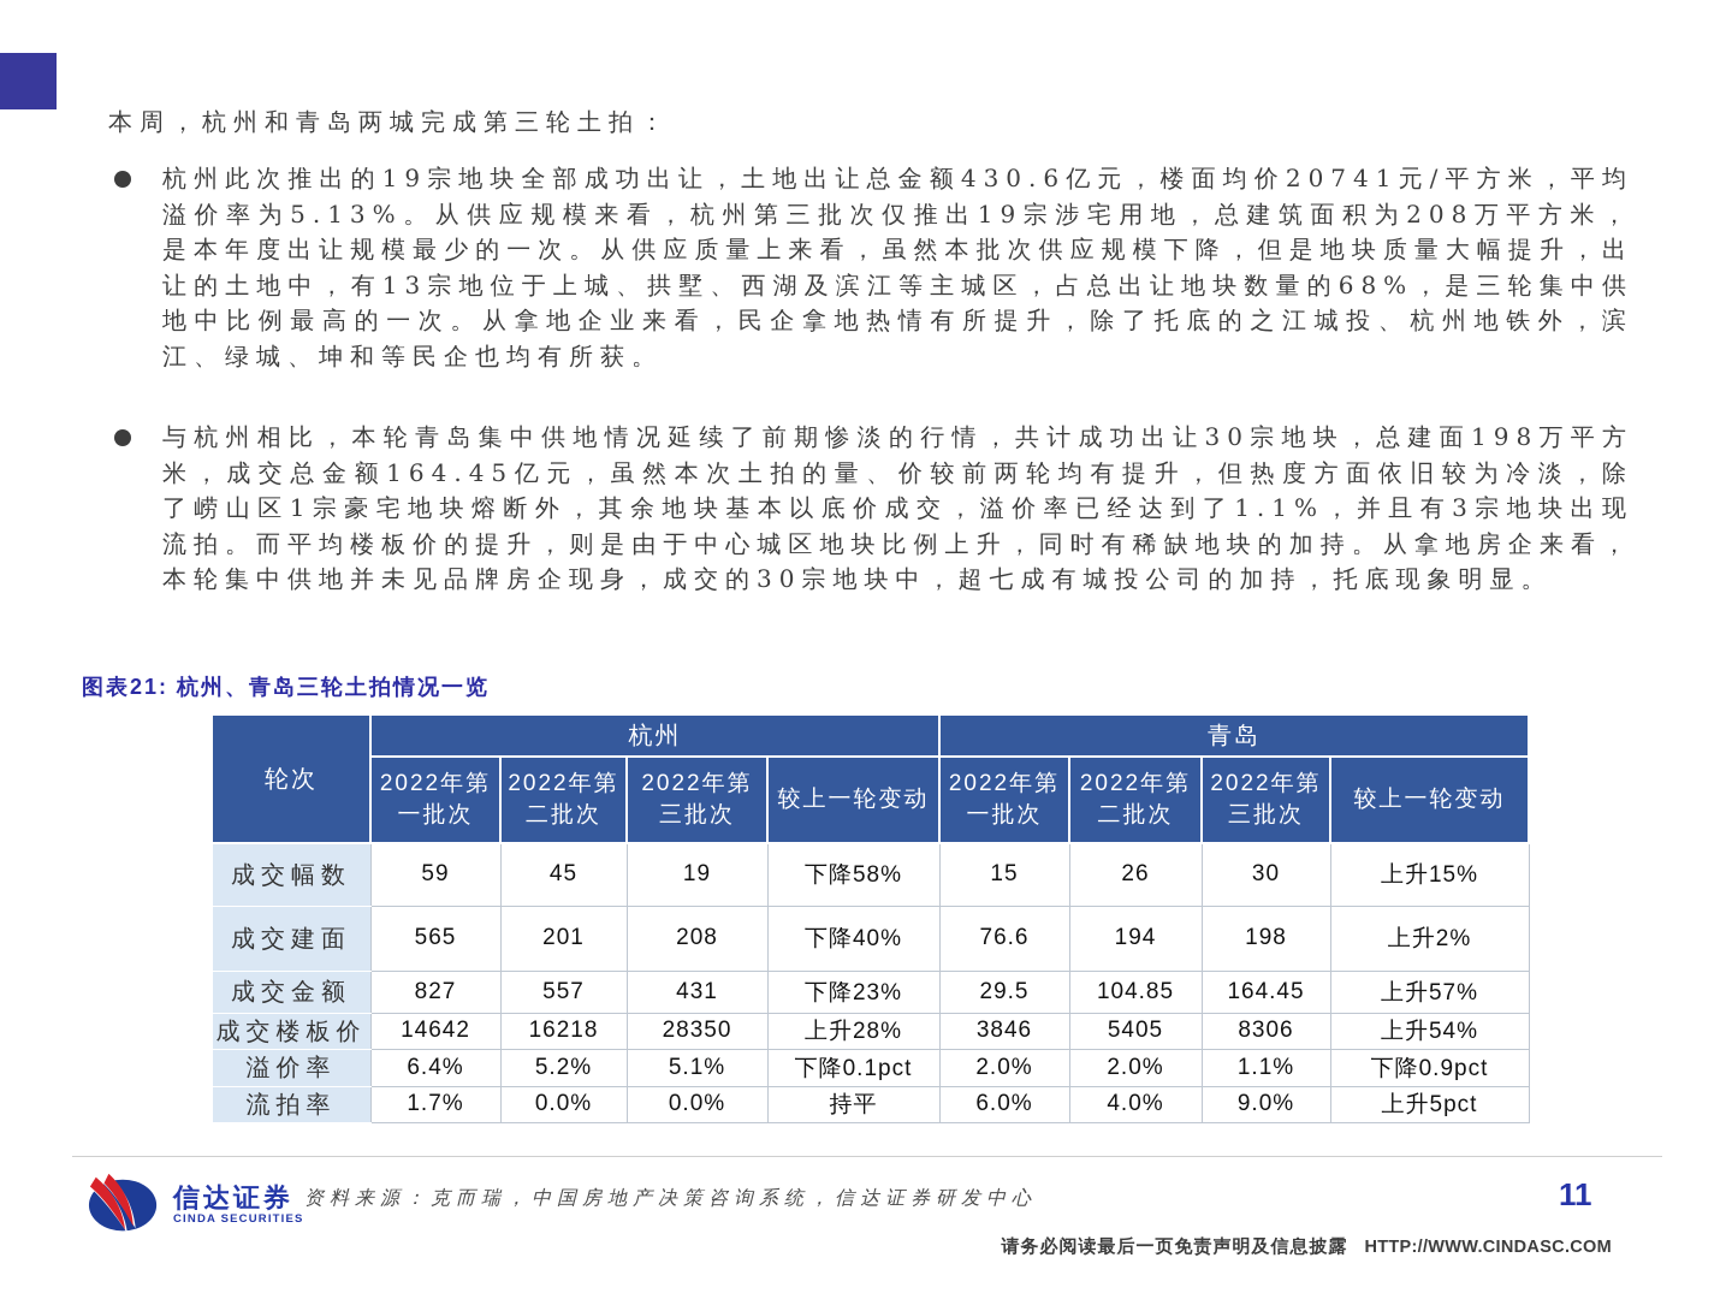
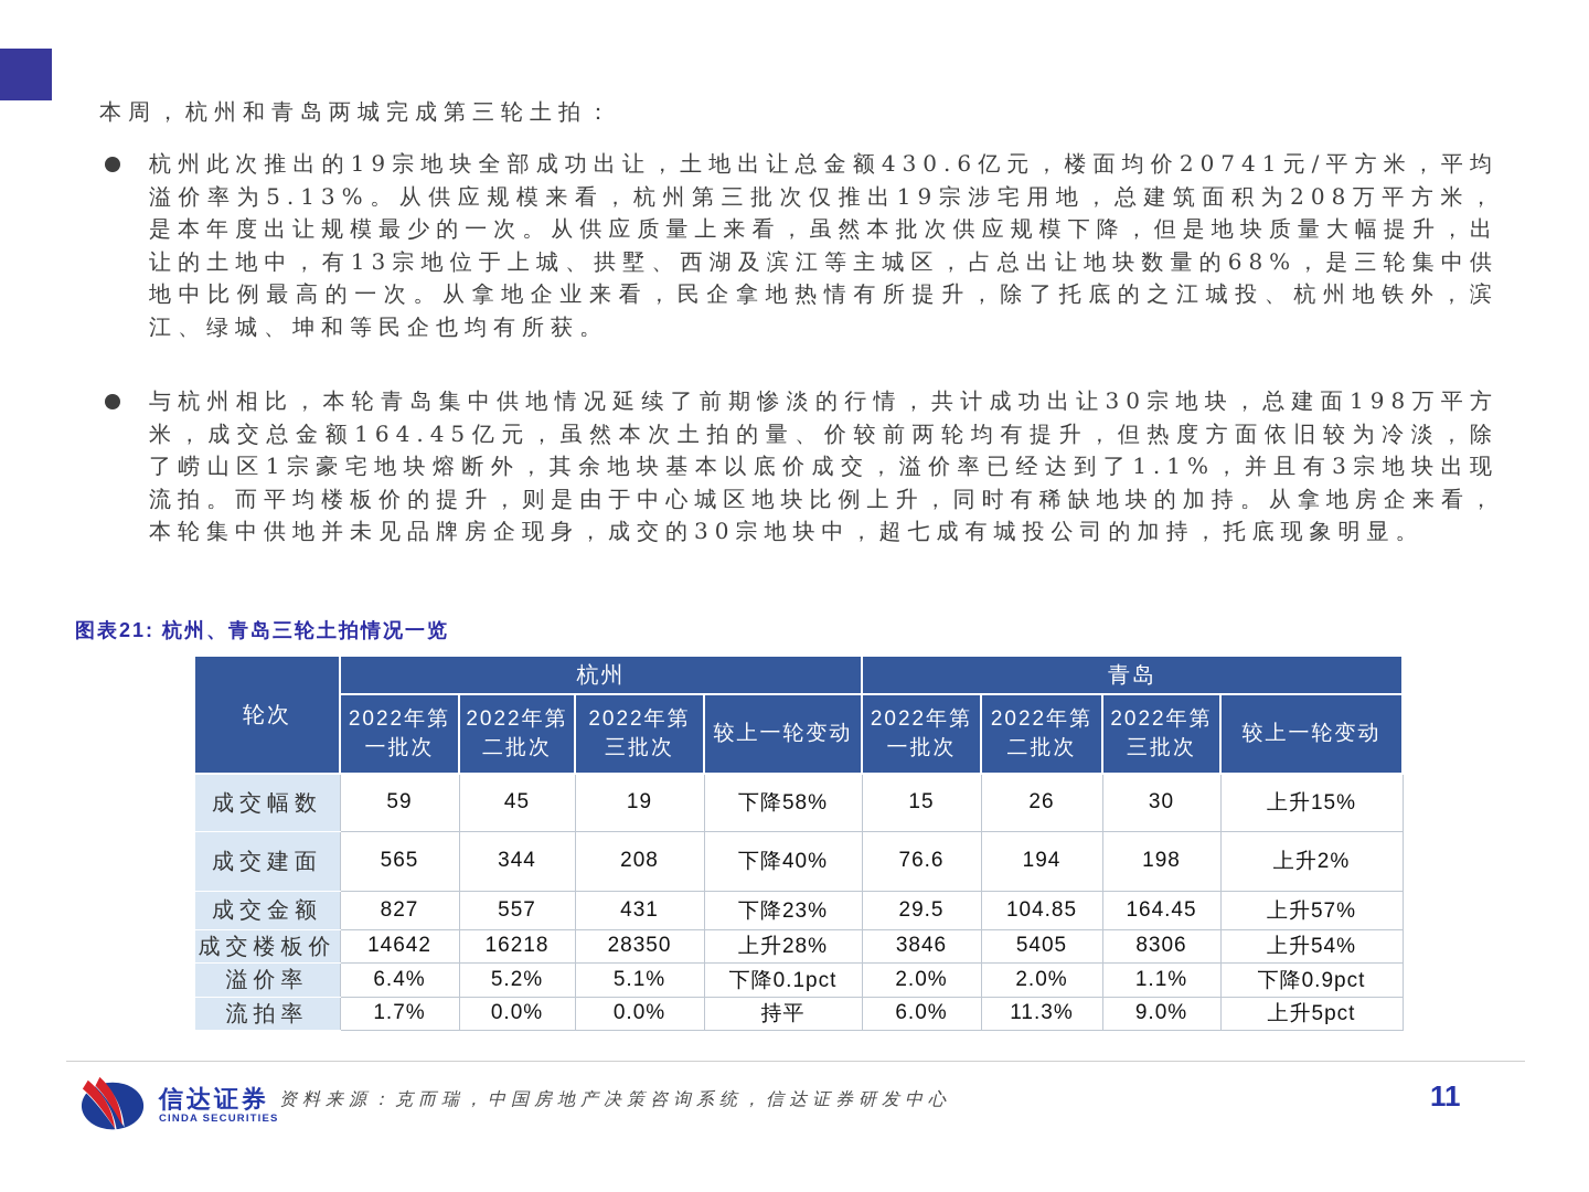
  本周，杭州和青岛两城完成第三轮土拍：
  杭州此次推出的19宗地块全部成功出让，土地出让总金额430.6亿元，楼面均价20741元/平方米，平均溢价率为5.13%。从供应规模来看，杭州第三批次仅推出19宗涉宅用地，总建筑面积为208万平方米，是本年度出让规模最少的一次。从供应质量上来看，虽然本批次供应规模下降，但是地块质量大幅提升，出让的土地中，有13宗地位于上城、拱墅、西湖及滨江等主城区，占总出让地块数量的68%，是三轮集中供地中比例最高的一次。从拿地企业来看，民企拿地热情有所提升，除了托底的之江城投、杭州地铁外，滨江、绿城、坤和等民企也均有所获。
  与杭州相比，本轮青岛集中供地情况延续了前期惨淡的行情，共计成功出让30宗地块，总建面198万平方米，成交总金额164.45亿元，虽然本次土拍的量、价较前两轮均有提升，但热度方面依旧较为冷淡，除了崂山区1宗豪宅地块熔断外，其余地块基本以底价成交，溢价率已经达到了1.1%，并且有3宗地块出现流拍。而平均楼板价的提升，则是由于中心城区地块比例上升，同时有稀缺地块的加持。从拿地房企来看，本轮集中供地并未见品牌房企现身，成交的30宗地块中，超七成有城投公司的加持，托底现象明显。
  图表21: 杭州、青岛三轮土拍情况一览
  轮次	杭州	青岛
  2022年第 一批次	2022年第 二批次	2022年第 三批次	较上一轮变动	2022年第 一批次	2022年第 二批次	2022年第 三批次	较上一轮变动
  成交幅数	59	45	19	下降58%	15	26	30	上升15%
- 成交建面	565	201	208	下降40%	76.6	194	198	上升2%
+ 成交建面	565	344	208	下降40%	76.6	194	198	上升2%
  成交金额	827	557	431	下降23%	29.5	104.85	164.45	上升57%
  成交楼板价	14642	16218	28350	上升28%	3846	5405	8306	上升54%
  溢价率	6.4%	5.2%	5.1%	下降0.1pct	2.0%	2.0%	1.1%	下降0.9pct
- 流拍率	1.7%	0.0%	0.0%	持平	6.0%	4.0%	9.0%	上升5pct
+ 流拍率	1.7%	0.0%	0.0%	持平	6.0%	11.3%	9.0%	上升5pct
  信达证券
  CINDA SECURITIES
  资料来源：克而瑞，中国房地产决策咨询系统，信达证券研发中心
  11
- 请务必阅读最后一页免责声明及信息披露
- HTTP://WWW.CINDASC.COM
